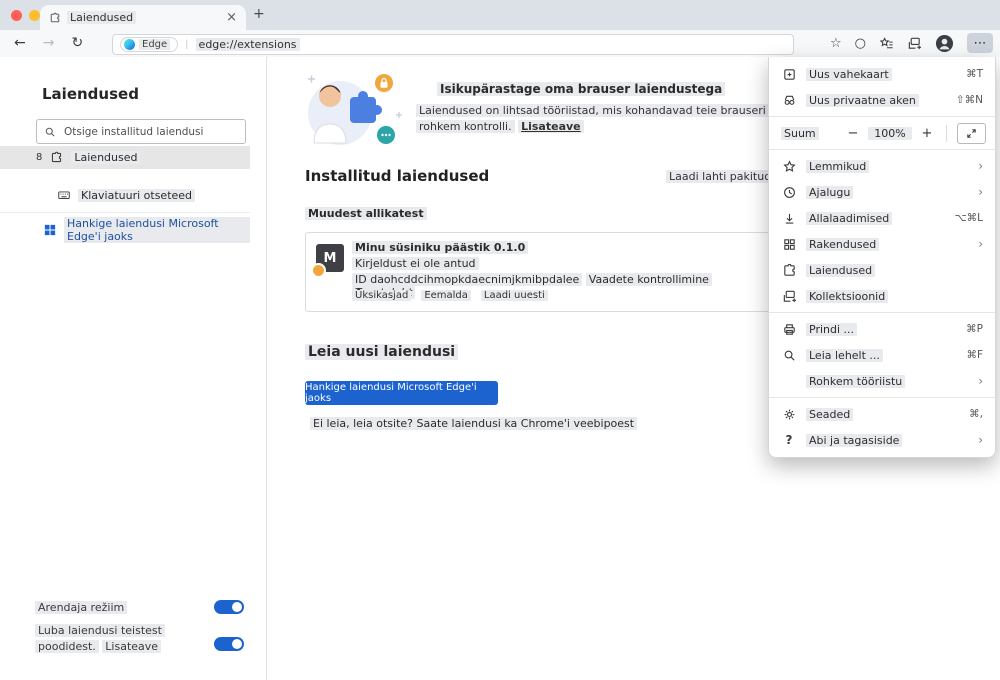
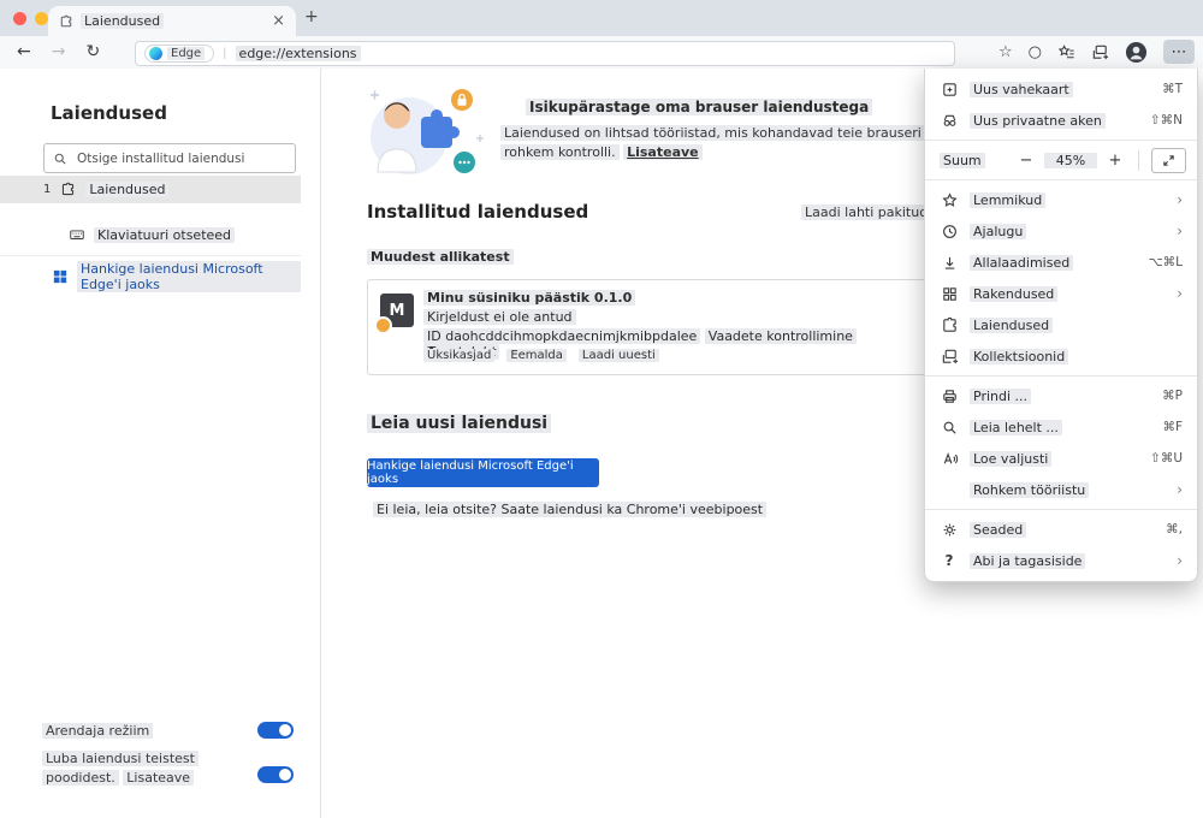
  Laiendused
  ×
  +
  ←
  →
  ↻
  Edge
  |
  edge://extensions
  ☆
  ○
  ⋯
  Laiendused
  Otsige installitud laiendusi
- 8
+ 1
  Laiendused
  Klaviatuuri otseteed
  Hankige laiendusi Microsoft Edge'i jaoks
  Arendaja režiim
  Luba laiendusi teistest
  poodidest. Lisateave
  Isikupärastage oma brauser laiendustega
  Laiendused on lihtsad tööriistad, mis kohandavad teie brauseri
  rohkem kontrolli. Lisateave
  Installitud laiendused
  Laadi lahti pakitu
  Muudest allikatest
  M
  Minu süsiniku päästik 0.1.0
  Kirjeldust ei ole antud
  ID daohcddcihmopkdaecnimjkmibpdalee Vaadete kontrollimine
  Üksikasjad
  Eemalda
  Laadi uuesti
  Leia uusi laiendusi
  Hankige laiendusi Microsoft Edge'i jaoks
  Ei leia, leia otsite? Saate laiendusi ka Chrome'i veebipoest
  Uus vahekaart
  ⌘T
  Uus privaatne aken
  ⇧⌘N
  Suum
  −
- 100%
+ 45%
  +
  Lemmikud
  ›
  Ajalugu
  ›
  Allalaadimised
  ⌥⌘L
  Rakendused
  ›
  Laiendused
  Kollektsioonid
  Prindi ...
  ⌘P
  Leia lehelt ...
  ⌘F
+ Loe valjusti
+ ⇧⌘U
  Rohkem tööriistu
  ›
  Seaded
  ⌘,
  ?
  Abi ja tagasiside
  ›
